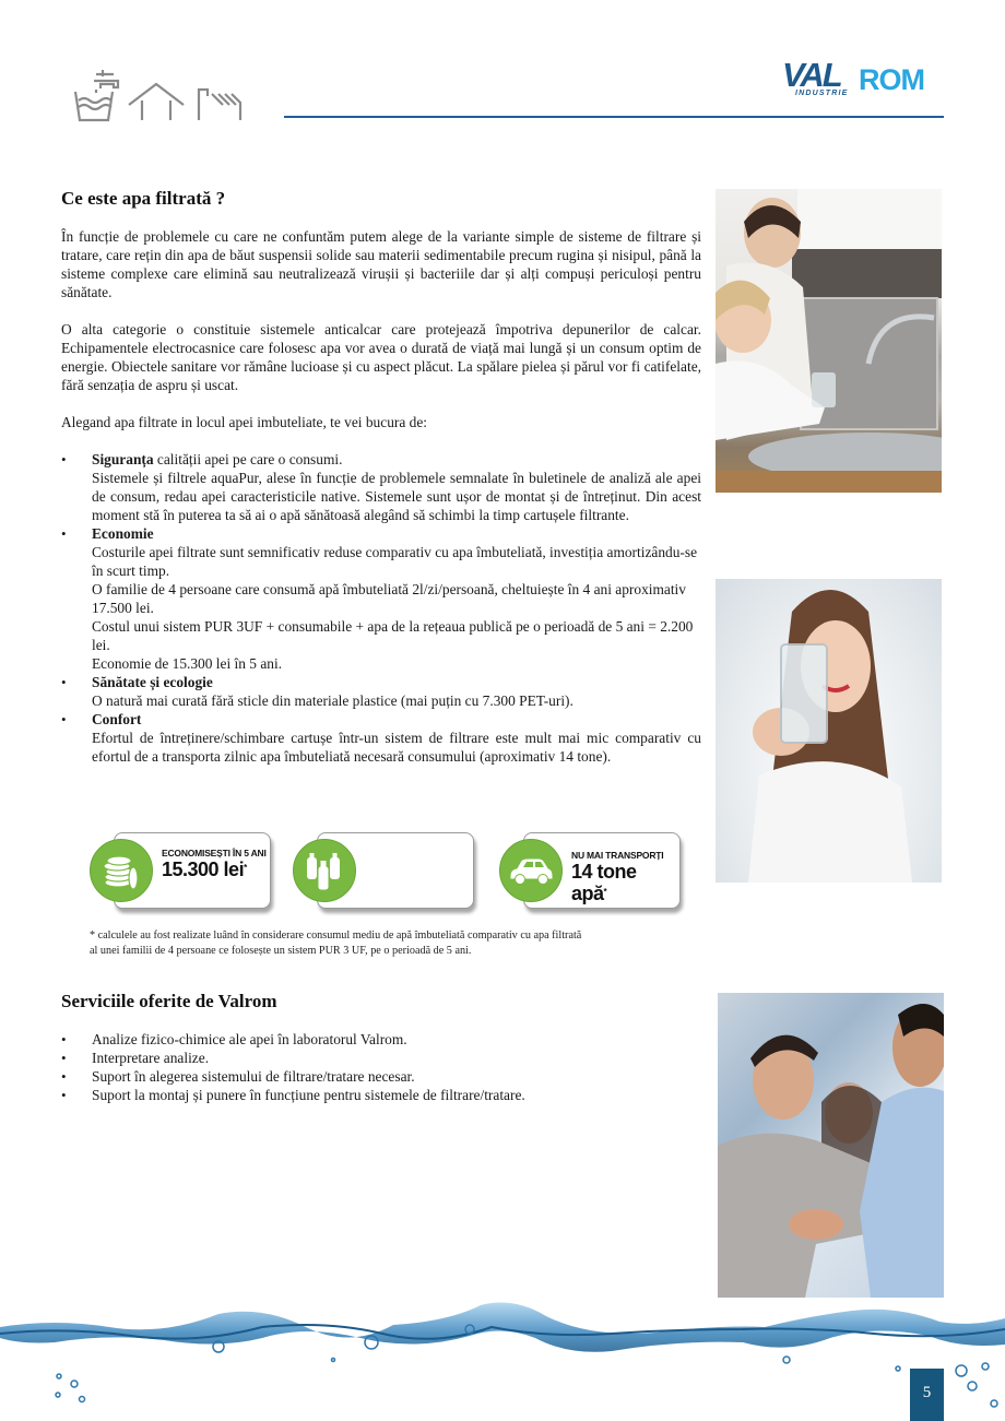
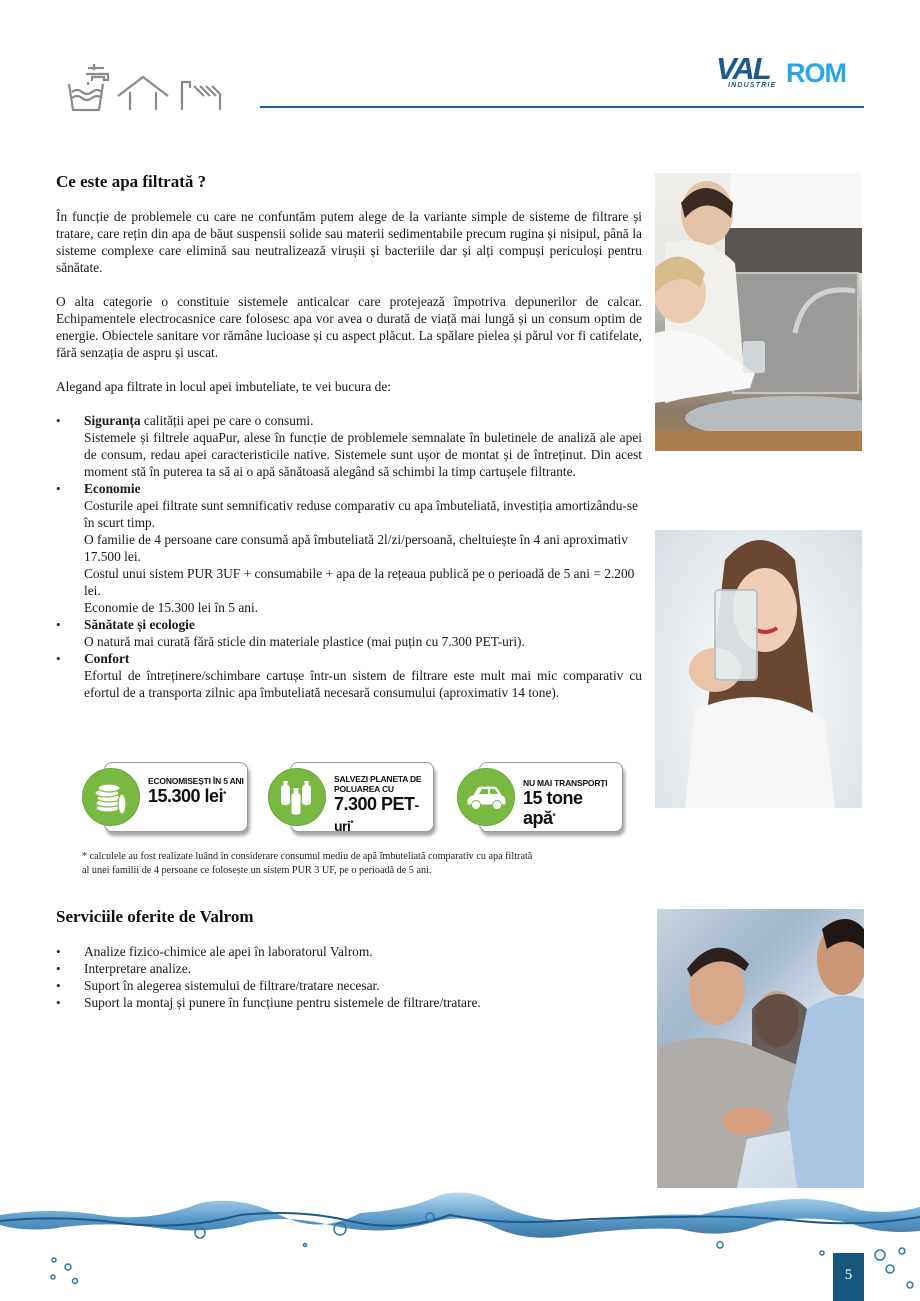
  VAL
  ROM
  Ce este apa filtrată ?
  În funcție de problemele cu care ne confuntăm putem alege de la variante simple de sisteme de filtrare și tratare, care rețin din apa de băut suspensii solide sau materii sedimentabile precum rugina și nisipul, până la sisteme complexe care elimină sau neutralizează virușii și bacteriile dar și alți compuși periculoși pentru sănătate.
  O alta categorie o constituie sistemele anticalcar care protejează împotriva depunerilor de calcar. Echipamentele electrocasnice care folosesc apa vor avea o durată de viață mai lungă și un consum optim de energie. Obiectele sanitare vor rămâne lucioase și cu aspect plăcut. La spălare pielea și părul vor fi catifelate, fără senzația de aspru și uscat.
  Alegand apa filtrate in locul apei imbuteliate, te vei bucura de:
  Siguranța calității apei pe care o consumi.
  Sistemele și filtrele aquaPur, alese în funcție de problemele semnalate în buletinele de analiză ale apei de consum, redau apei caracteristicile native. Sistemele sunt ușor de montat și de întreținut. Din acest moment stă în puterea ta să ai o apă sănătoasă alegând să schimbi la timp cartușele filtrante.
  Economie
  Costurile apei filtrate sunt semnificativ reduse comparativ cu apa îmbuteliată, investiția amortizându-se în scurt timp.
  O familie de 4 persoane care consumă apă îmbuteliată 2l/zi/persoană, cheltuiește în 4 ani aproximativ 17.500 lei.
  Costul unui sistem PUR 3UF + consumabile + apa de la rețeaua publică pe o perioadă de 5 ani = 2.200 lei.
  Economie de 15.300 lei în 5 ani.
  Sănătate și ecologie
  O natură mai curată fără sticle din materiale plastice (mai puțin cu 7.300 PET-uri).
  Confort
  Efortul de întreținere/schimbare cartușe într-un sistem de filtrare este mult mai mic comparativ cu efortul de a transporta zilnic apa îmbuteliată necesară consumului (aproximativ 14 tone).
  ECONOMISEȘTI ÎN 5 ANI
  15.300 lei*
+ SALVEZI PLANETA DE POLUAREA CU
+ 7.300 PET-uri*
  NU MAI TRANSPORȚI
- 14 tone apă*
+ 15 tone apă*
  * calculele au fost realizate luând în considerare consumul mediu de apă îmbuteliată comparativ cu apa filtrată
  al unei familii de 4 persoane ce folosește un sistem PUR 3 UF, pe o perioadă de 5 ani.
  Serviciile oferite de Valrom
  Analize fizico-chimice ale apei în laboratorul Valrom.
  Interpretare analize.
  Suport în alegerea sistemului de filtrare/tratare necesar.
  Suport la montaj și punere în funcțiune pentru sistemele de filtrare/tratare.
  5
